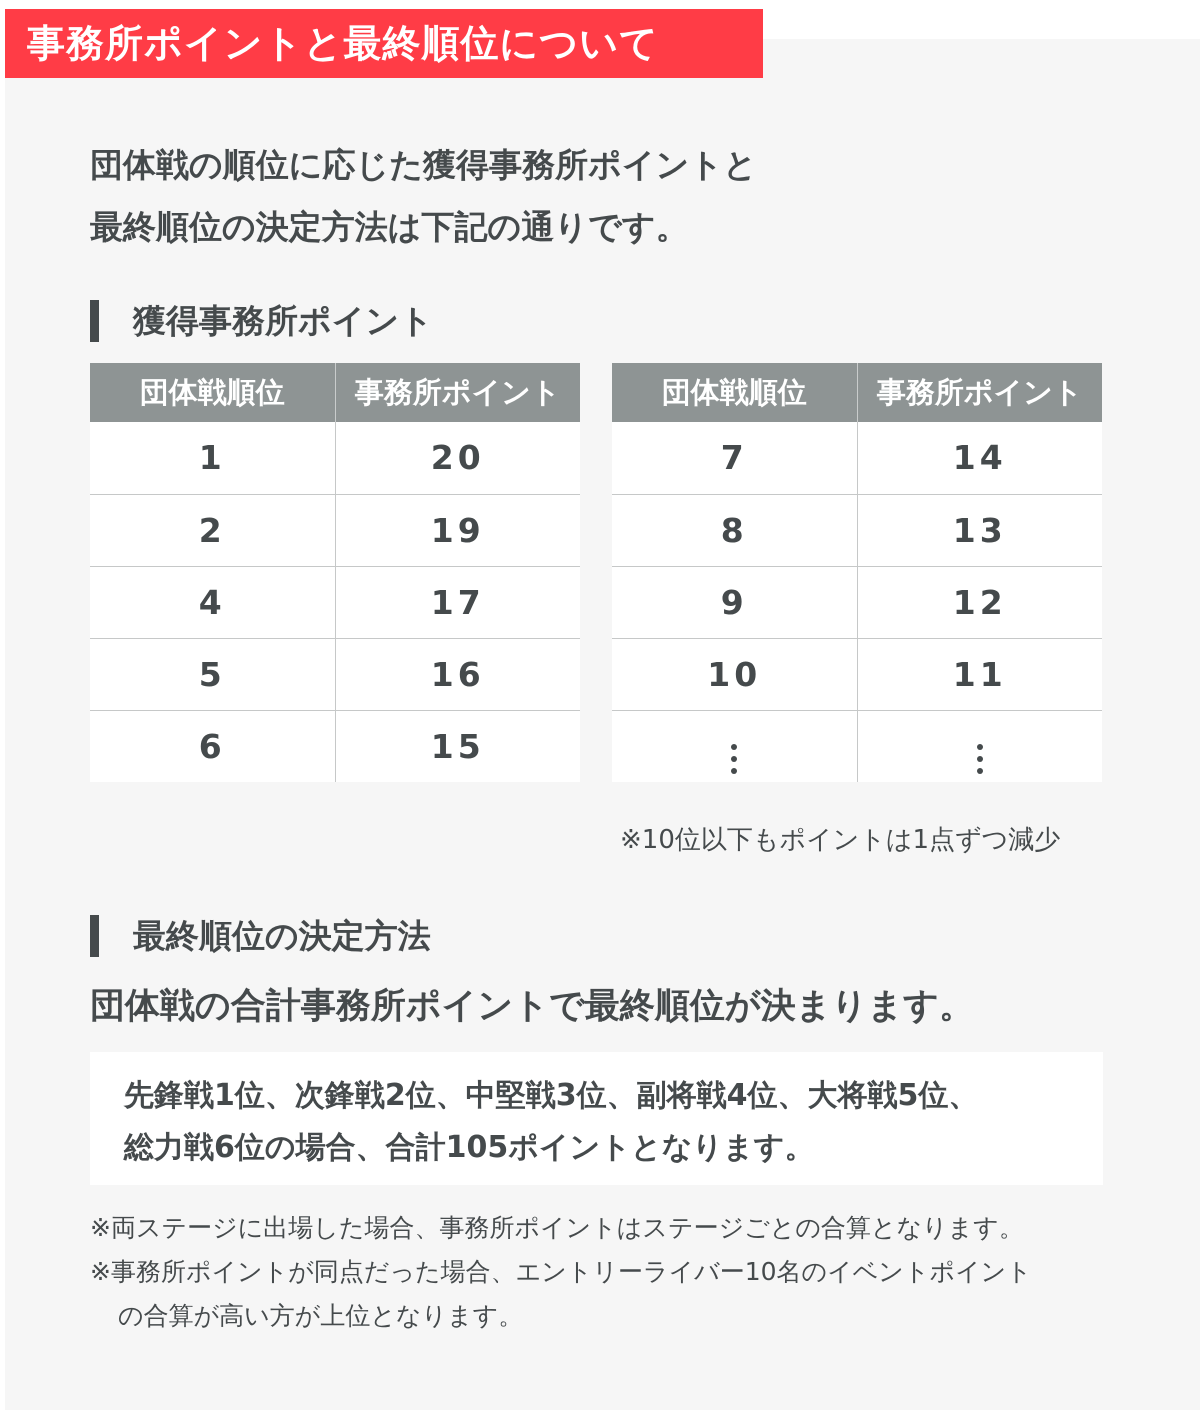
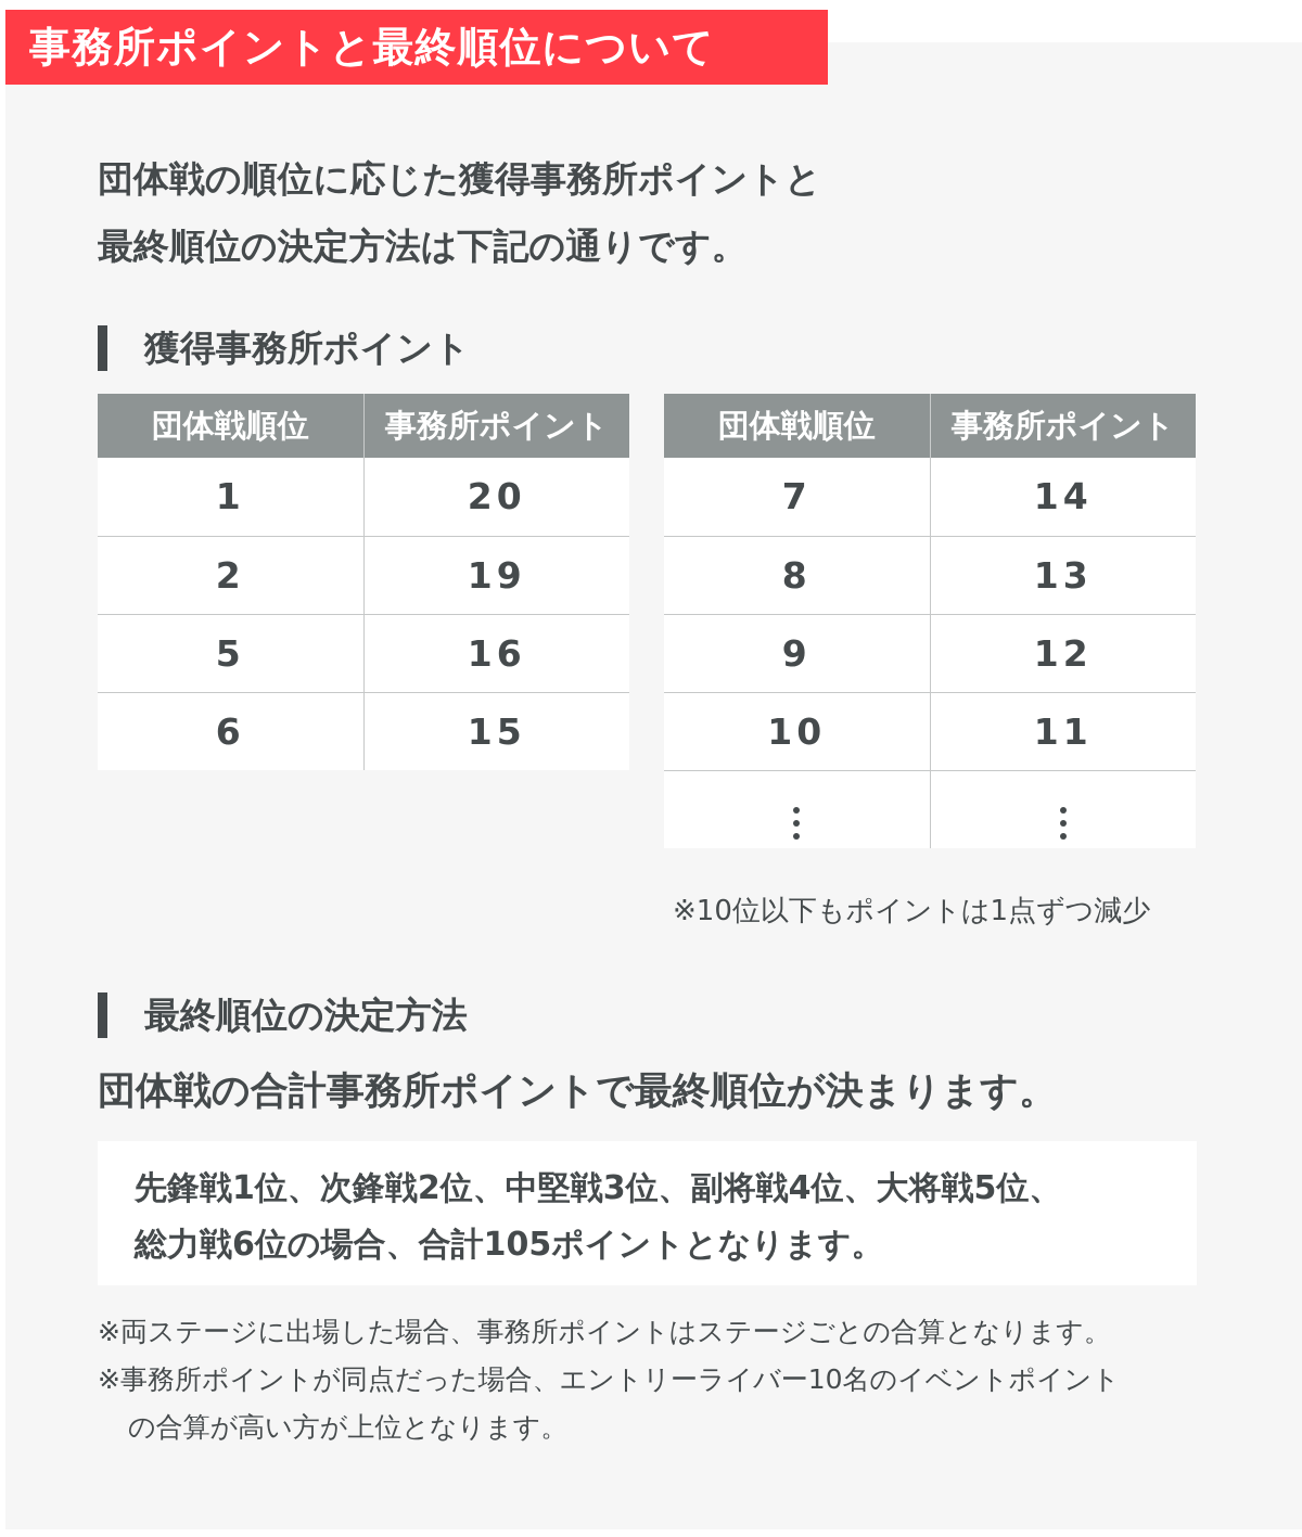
  事務所ポイントと最終順位について
  団体戦の順位に応じた獲得事務所ポイントと
  最終順位の決定方法は下記の通りです。
  獲得事務所ポイント
  団体戦順位	事務所ポイント
  1	20
  2	19
- 4	17
  5	16
  6	15
  団体戦順位	事務所ポイント
  7	14
  8	13
  9	12
  10	11
  ※10位以下もポイントは1点ずつ減少
  最終順位の決定方法
  団体戦の合計事務所ポイントで最終順位が決まります。
  先鋒戦1位、次鋒戦2位、中堅戦3位、副将戦4位、大将戦5位、
  総力戦6位の場合、合計105ポイントとなります。
  ※両ステージに出場した場合、事務所ポイントはステージごとの合算となります。
  ※事務所ポイントが同点だった場合、エントリーライバー10名のイベントポイント
  の合算が高い方が上位となります。
